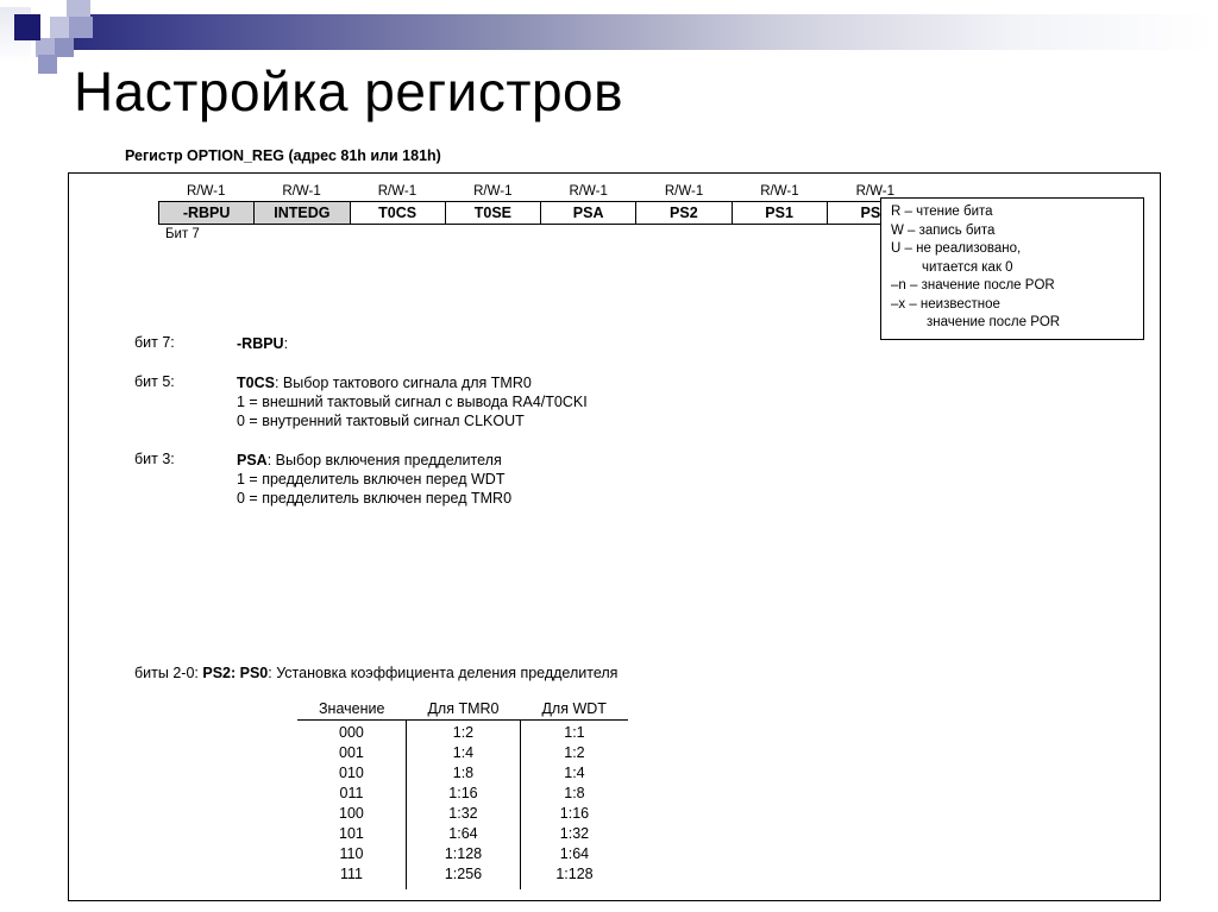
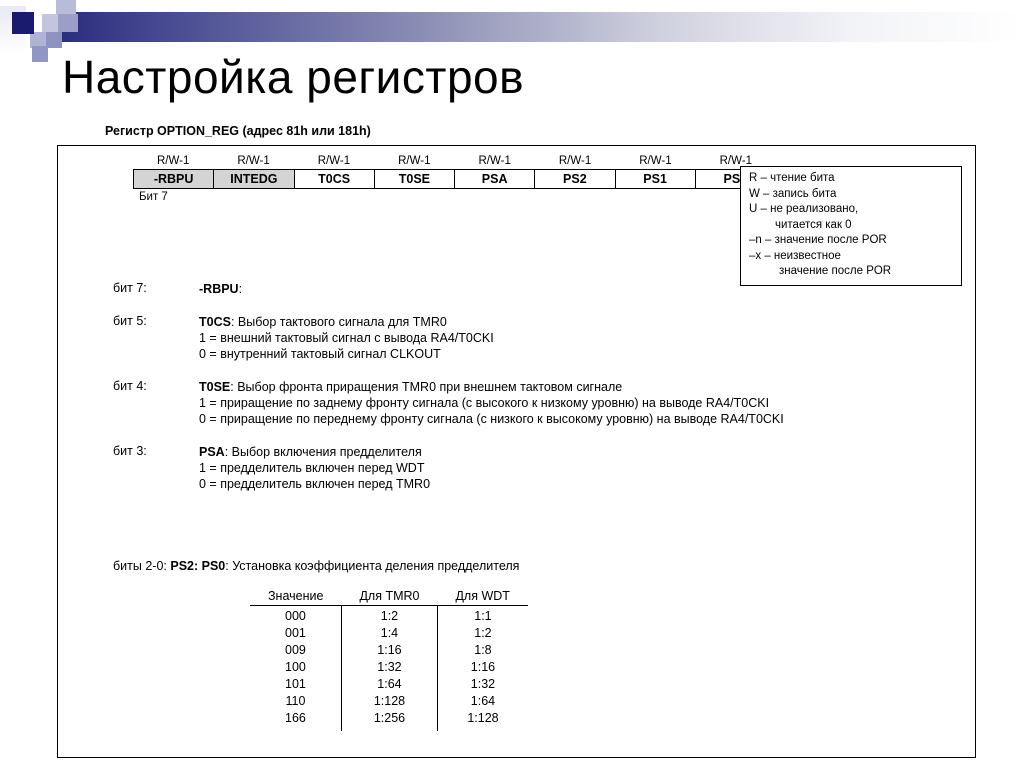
  Настройка регистров
  Регистр OPTION_REG (адрес 81h или 181h)
  R/W-1
  R/W-1
  R/W-1
  R/W-1
  R/W-1
  R/W-1
  R/W-1
  R/W-1
  -RBPU
  INTEDG
  T0CS
  T0SE
  PSA
  PS2
  PS1
  Бит 7
  R – чтение бита
  W – запись бита
  U – не реализовано,
  читается как 0
  –n – значение после POR
  –x – неизвестное
  значение после POR
  бит 7:
  -RBPU:
  бит 5:
  T0CS: Выбор тактового сигнала для TMR0
  1 = внешний тактовый сигнал с вывода RA4/T0CKI
  0 = внутренний тактовый сигнал CLKOUT
+ бит 4:
+ T0SE: Выбор фронта приращения TMR0 при внешнем тактовом сигнале
+ 1 = приращение по заднему фронту сигнала (с высокого к низкому уровню) на выводе RA4/T0CKI
+ 0 = приращение по переднему фронту сигнала (с низкого к высокому уровню) на выводе RA4/T0CKI
  бит 3:
  PSA: Выбор включения предделителя
  1 = предделитель включен перед WDT
  0 = предделитель включен перед TMR0
  биты 2-0: PS2: PS0: Установка коэффициента деления предделителя
  Значение	Для TMR0	Для WDT
  000	1:2	1:1
  001	1:4	1:2
- 010	1:8	1:4
- 011	1:16	1:8
+ 009	1:16	1:8
  100	1:32	1:16
  101	1:64	1:32
  110	1:128	1:64
- 111	1:256	1:128
+ 166	1:256	1:128
